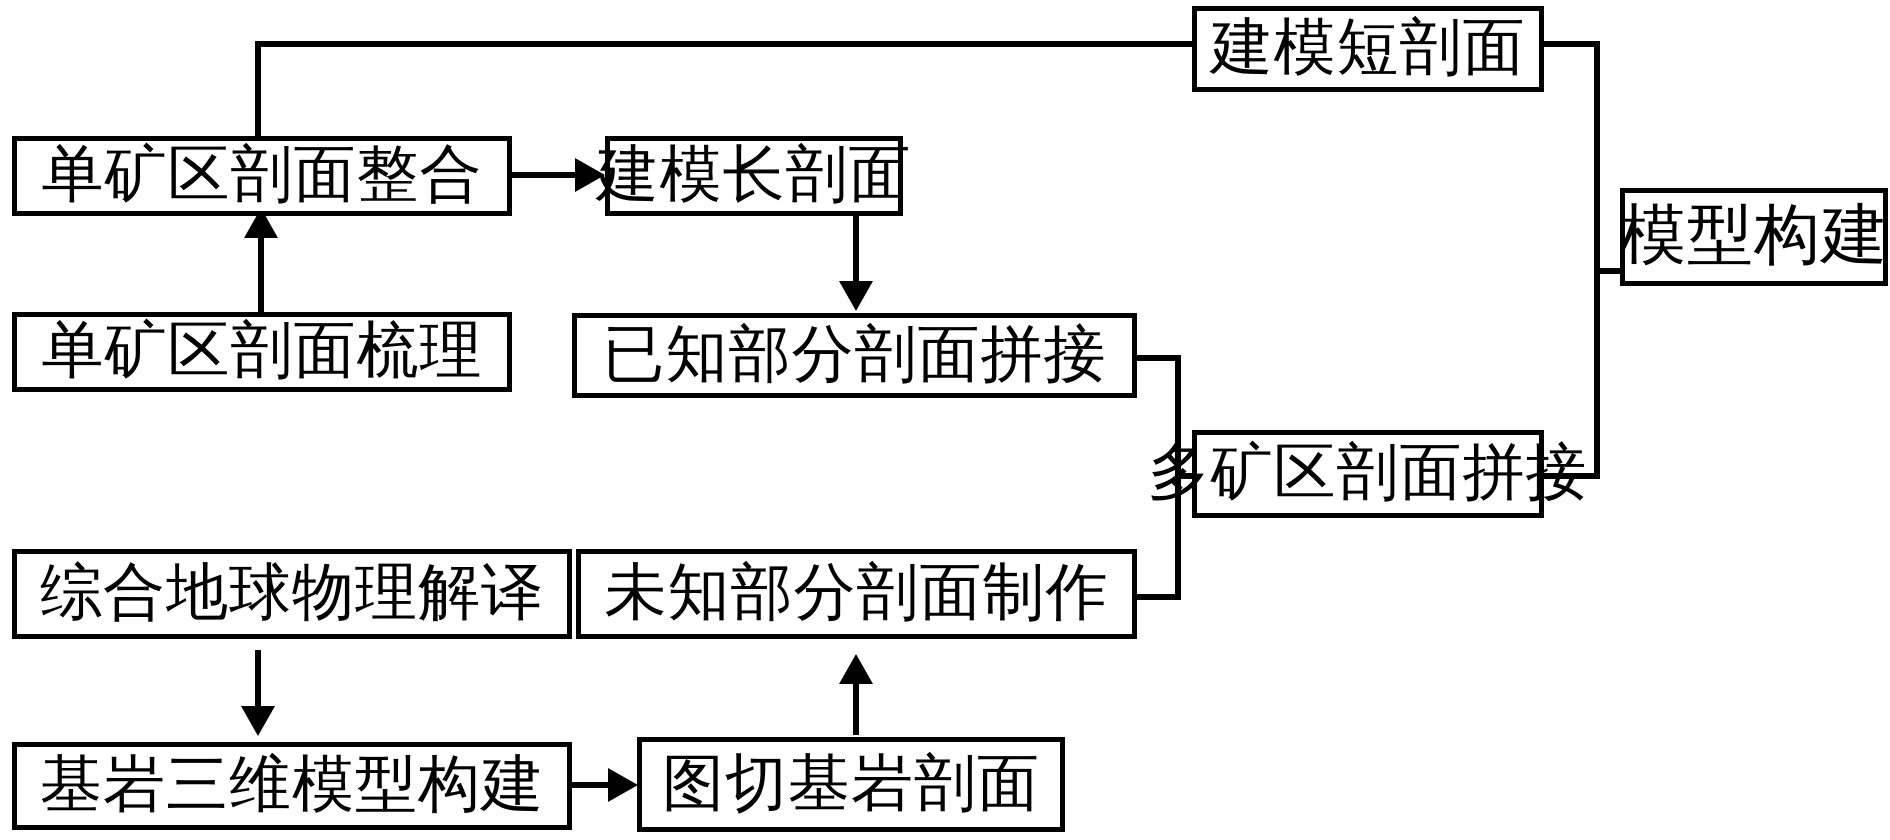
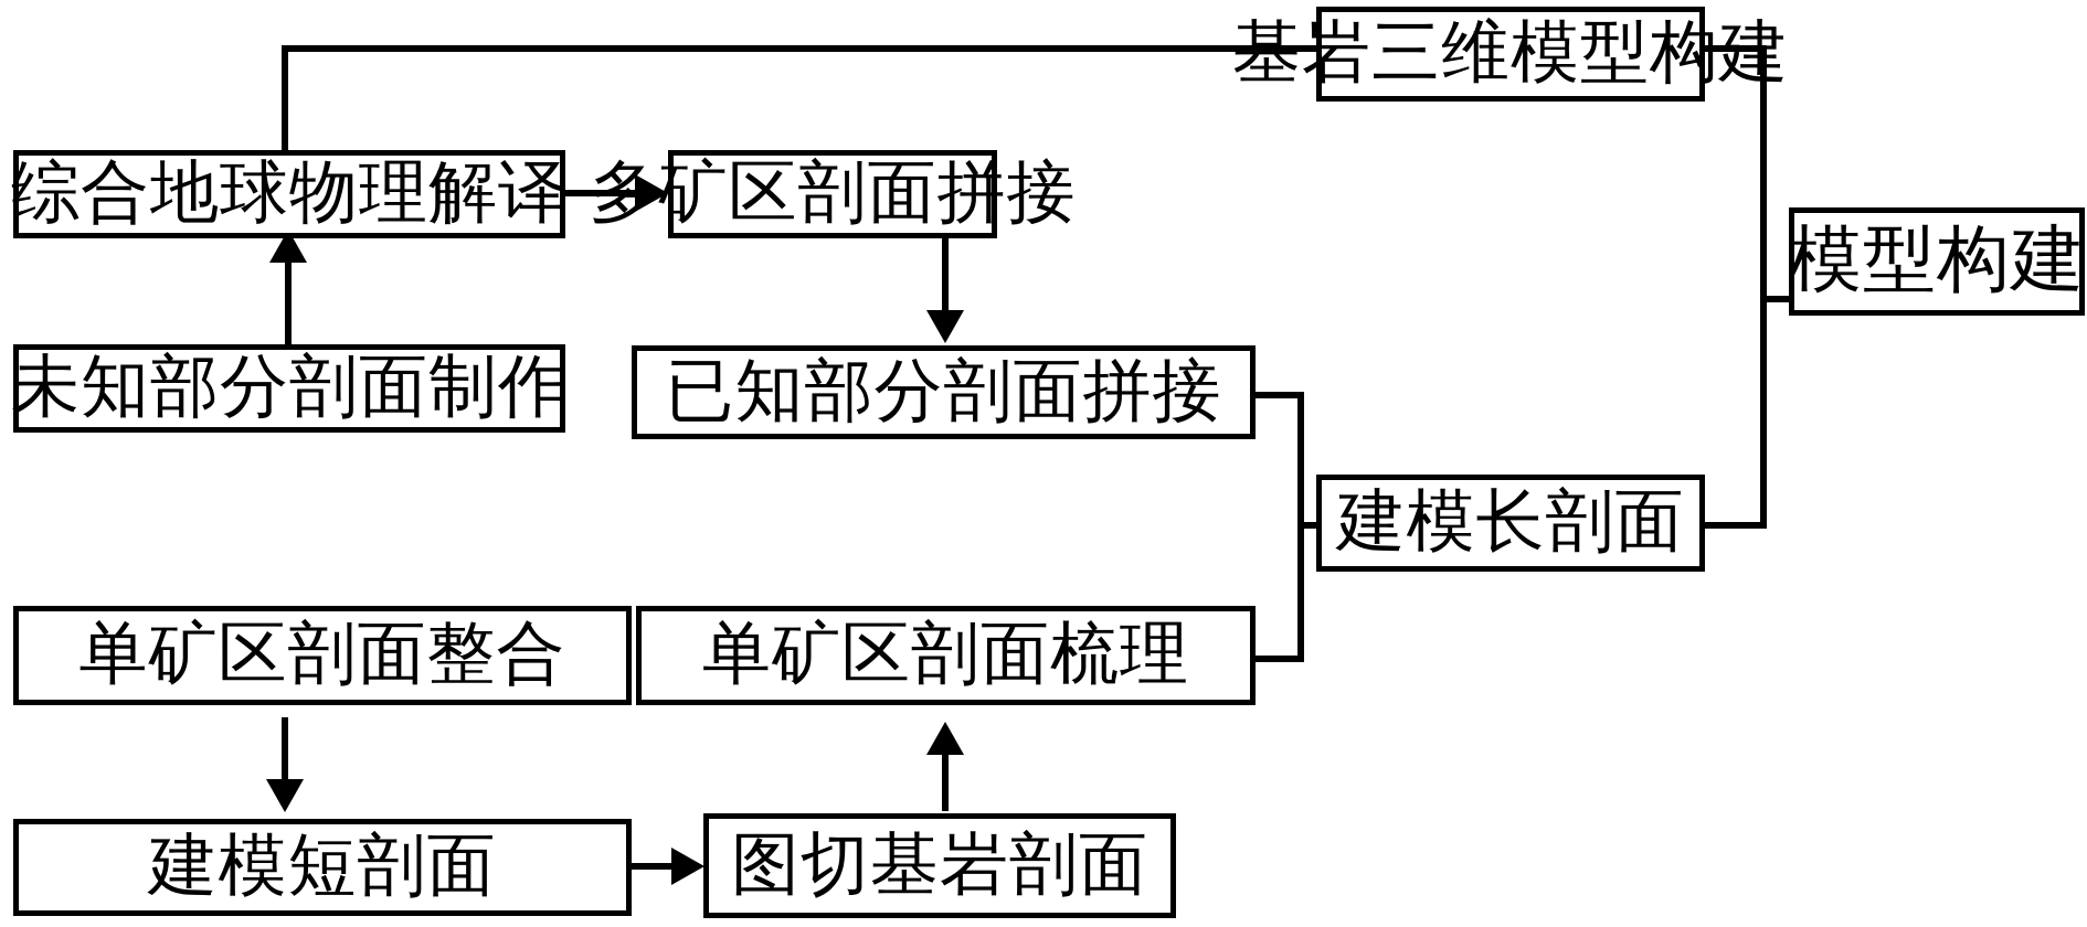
- 单矿区剖面整合
+ 综合地球物理解译
- 建模长剖面
+ 多矿区剖面拼接
- 单矿区剖面梳理
+ 未知部分剖面制作
  已知部分剖面拼接
- 综合地球物理解译
+ 单矿区剖面整合
- 未知部分剖面制作
+ 单矿区剖面梳理
- 基岩三维模型构建
+ 建模短剖面
  图切基岩剖面
- 建模短剖面
+ 基岩三维模型构建
- 多矿区剖面拼接
+ 建模长剖面
  模型构建
